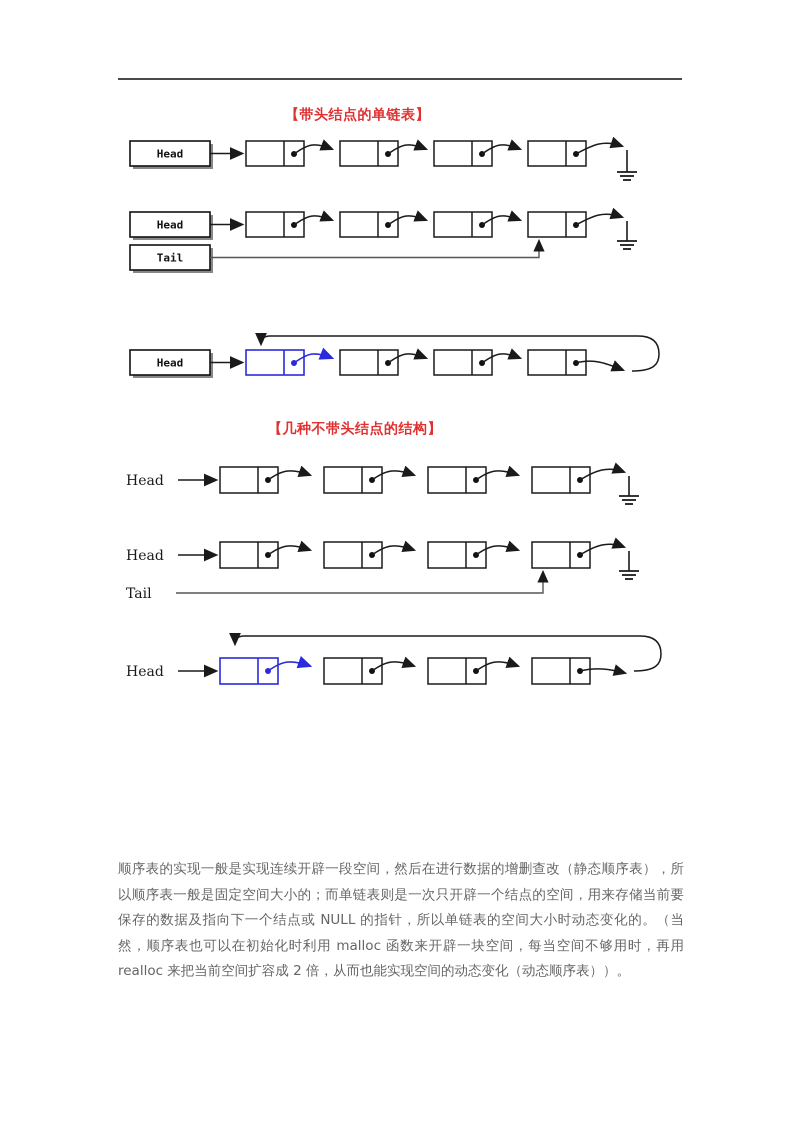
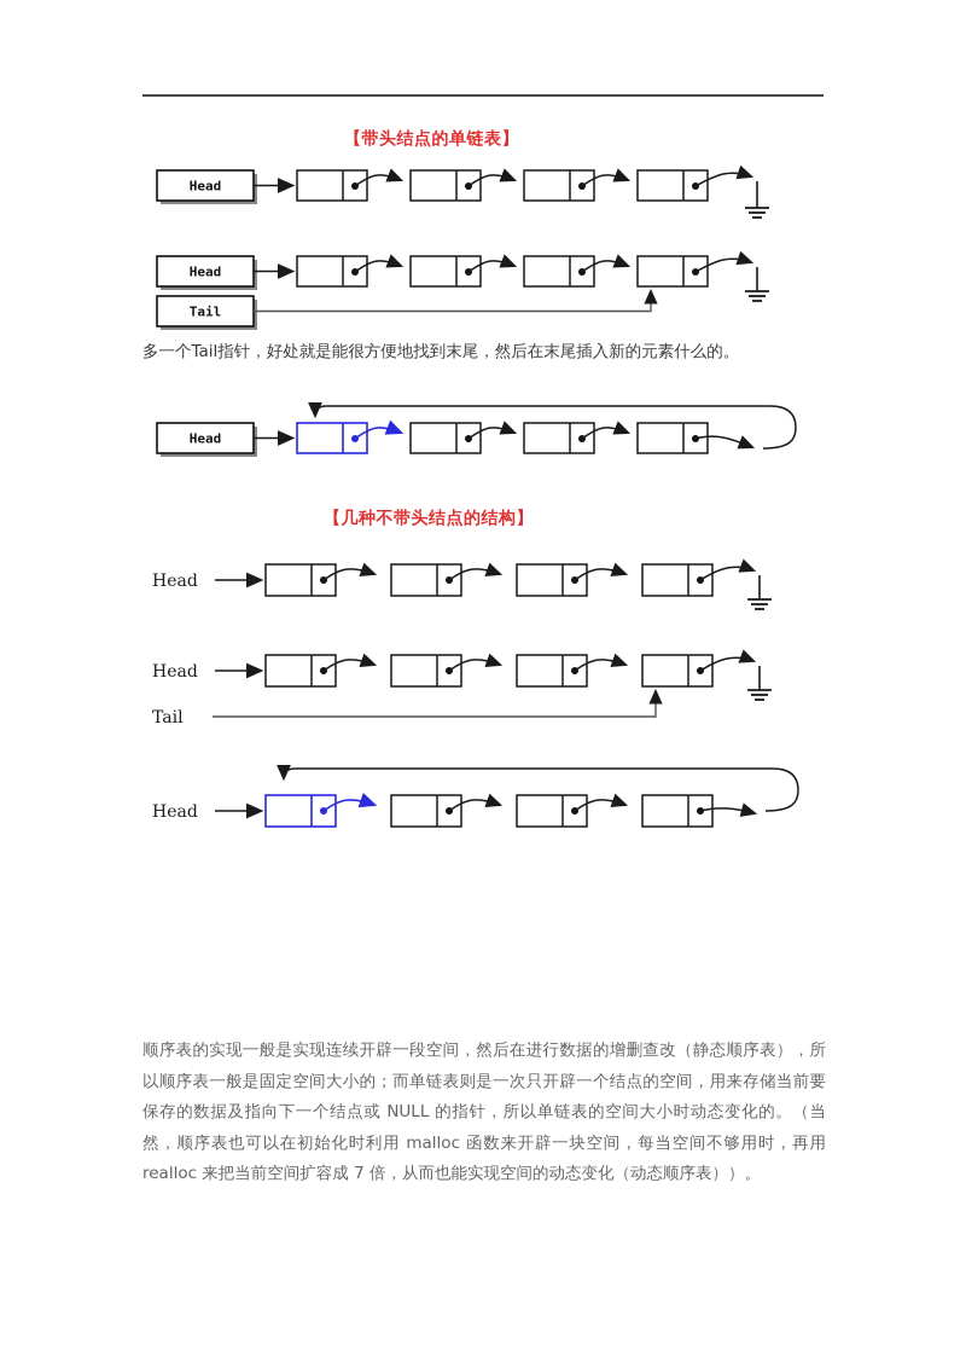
  【带头结点的单链表】
  Head
  Head
  Tail
+ 多一个Tail指针，好处就是能很方便地找到末尾，然后在末尾插入新的元素什么的。
  Head
  【几种不带头结点的结构】
  Head
  Head
  Tail
  Head
- 顺序表的实现一般是实现连续开辟一段空间，然后在进行数据的增删查改（静态顺序表），所以顺序表一般是固定空间大小的；而单链表则是一次只开辟一个结点的空间，用来存储当前要保存的数据及指向下一个结点或 NULL 的指针，所以单链表的空间大小时动态变化的。（当然，顺序表也可以在初始化时利用 malloc 函数来开辟一块空间，每当空间不够用时，再用 realloc 来把当前空间扩容成 2 倍，从而也能实现空间的动态变化（动态顺序表））。
+ 顺序表的实现一般是实现连续开辟一段空间，然后在进行数据的增删查改（静态顺序表），所以顺序表一般是固定空间大小的；而单链表则是一次只开辟一个结点的空间，用来存储当前要保存的数据及指向下一个结点或 NULL 的指针，所以单链表的空间大小时动态变化的。（当然，顺序表也可以在初始化时利用 malloc 函数来开辟一块空间，每当空间不够用时，再用 realloc 来把当前空间扩容成 7 倍，从而也能实现空间的动态变化（动态顺序表））。
